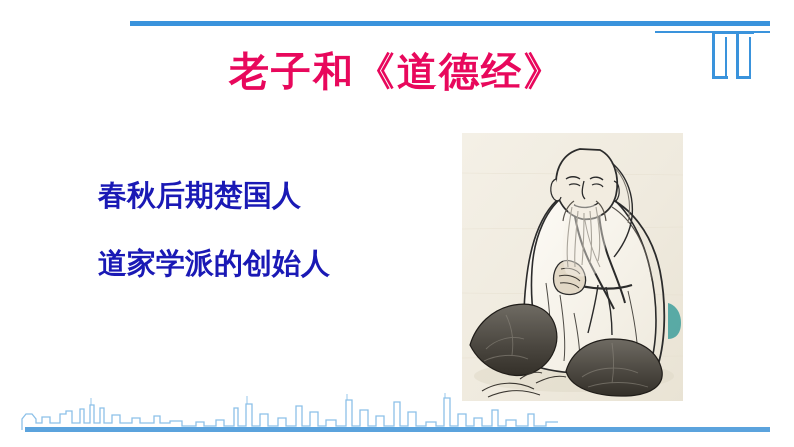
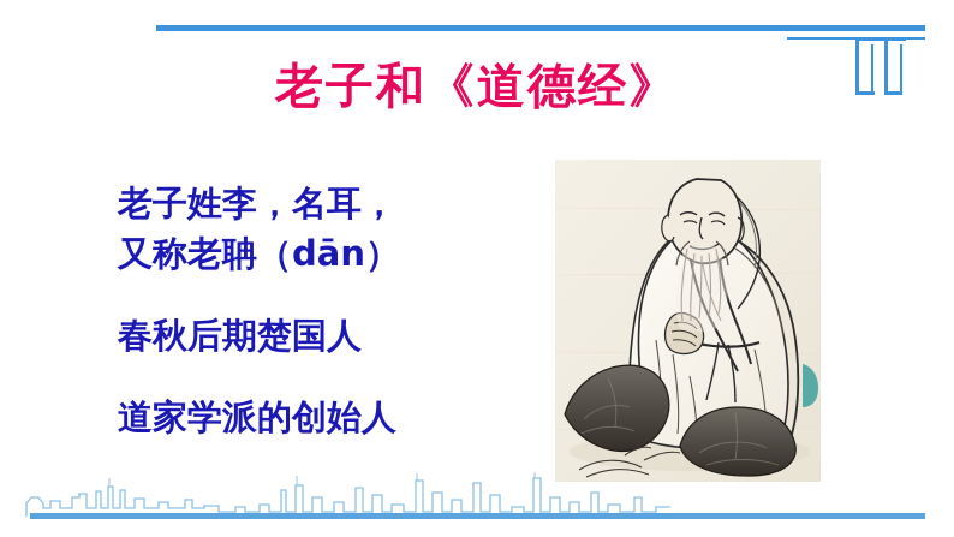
  老子和《道德经》
+ 老子姓李，名耳，
+ 又称老聃（dān）
  春秋后期楚国人
  道家学派的创始人
